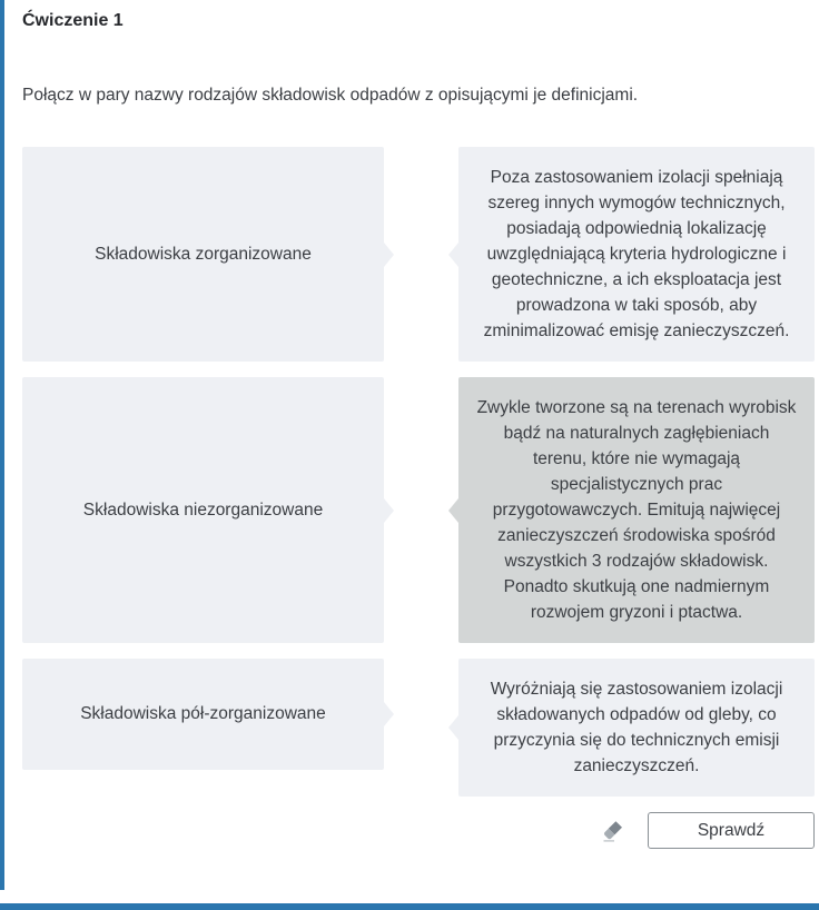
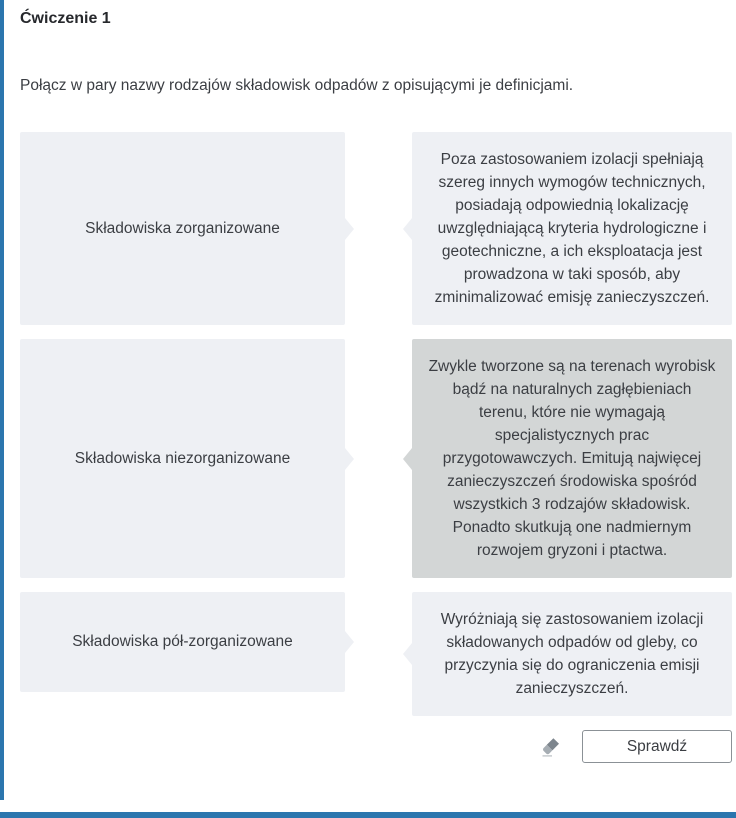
  Ćwiczenie 1
  Połącz w pary nazwy rodzajów składowisk odpadów z opisującymi je definicjami.
  Składowiska zorganizowane
  Poza zastosowaniem izolacji spełniają szereg innych wymogów technicznych, posiadają odpowiednią lokalizację uwzględniającą kryteria hydrologiczne i geotechniczne, a ich eksploatacja jest prowadzona w taki sposób, aby zminimalizować emisję zanieczyszczeń.
  Składowiska niezorganizowane
  Zwykle tworzone są na terenach wyrobisk bądź na naturalnych zagłębieniach terenu, które nie wymagają specjalistycznych prac przygotowawczych. Emitują najwięcej zanieczyszczeń środowiska spośród wszystkich 3 rodzajów składowisk. Ponadto skutkują one nadmiernym rozwojem gryzoni i ptactwa.
  Składowiska pół-zorganizowane
- Wyróżniają się zastosowaniem izolacji składowanych odpadów od gleby, co przyczynia się do technicznych emisji zanieczyszczeń.
+ Wyróżniają się zastosowaniem izolacji składowanych odpadów od gleby, co przyczynia się do ograniczenia emisji zanieczyszczeń.
  Sprawdź
